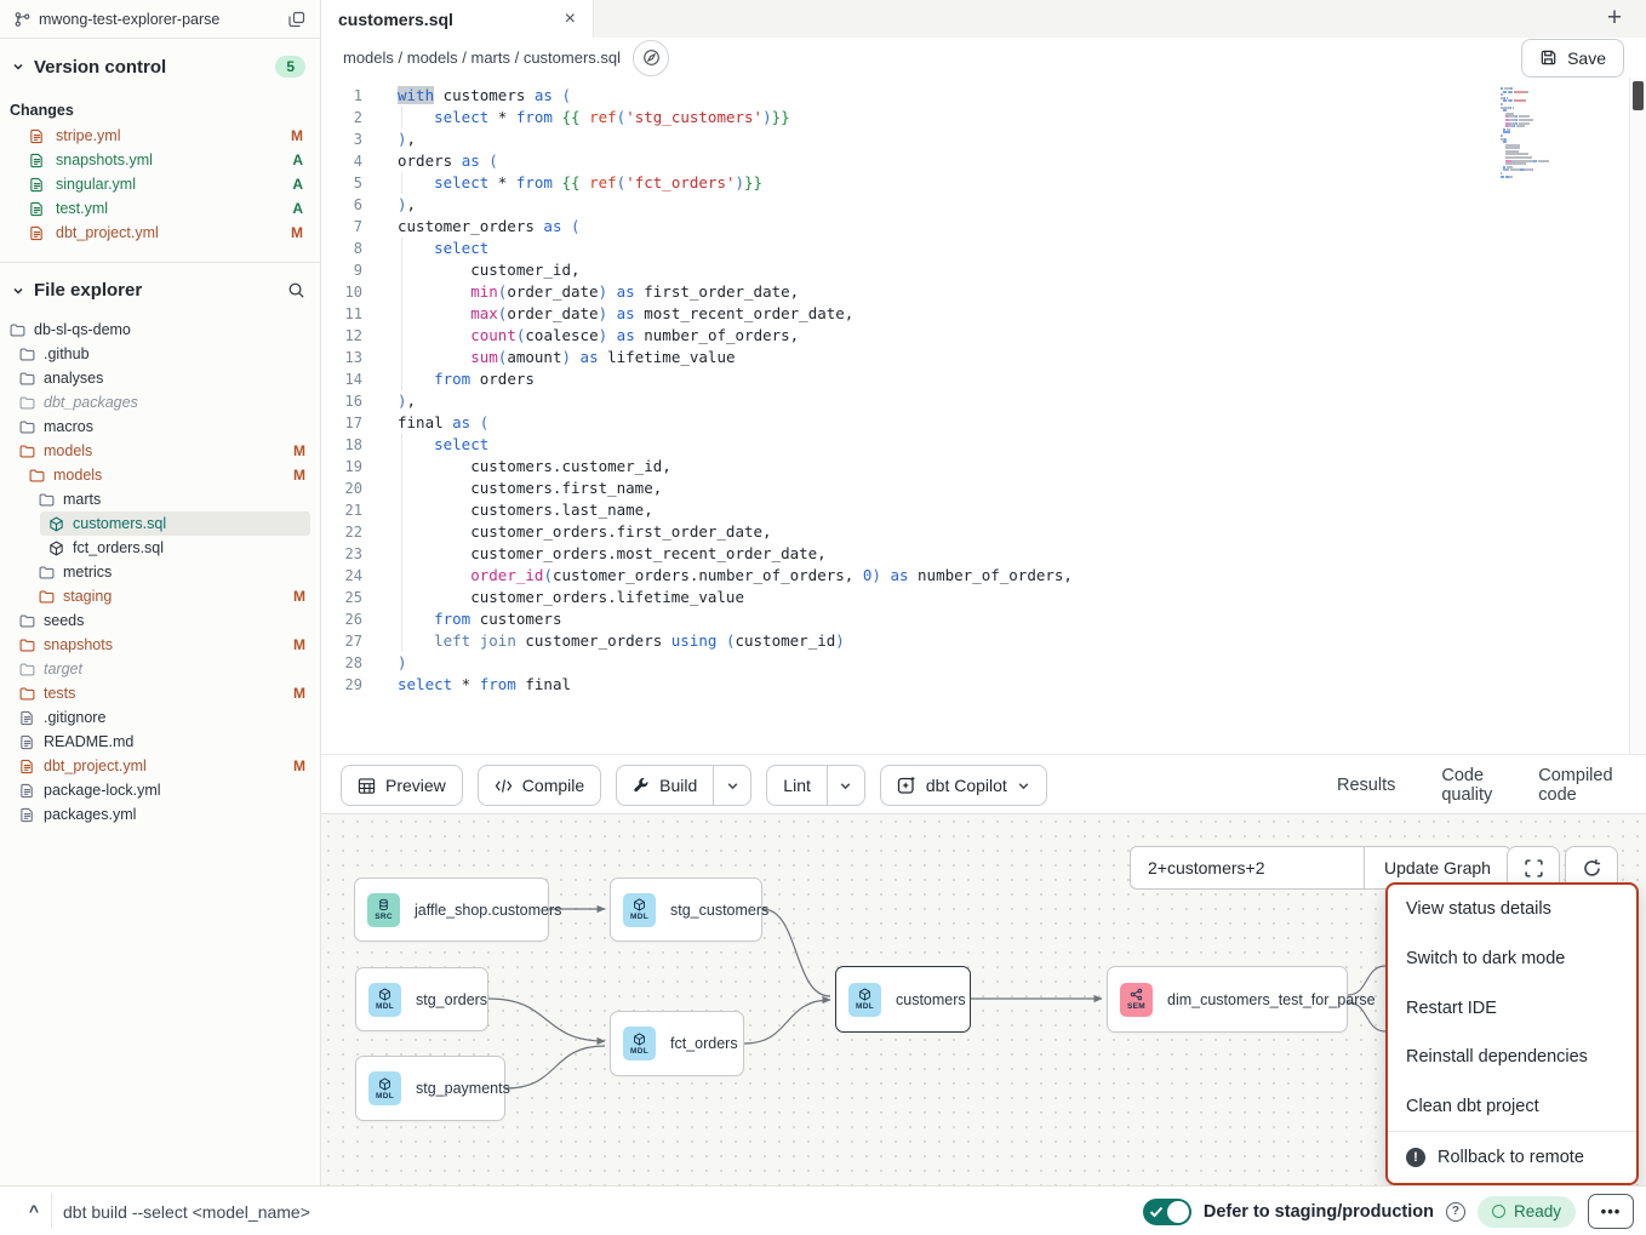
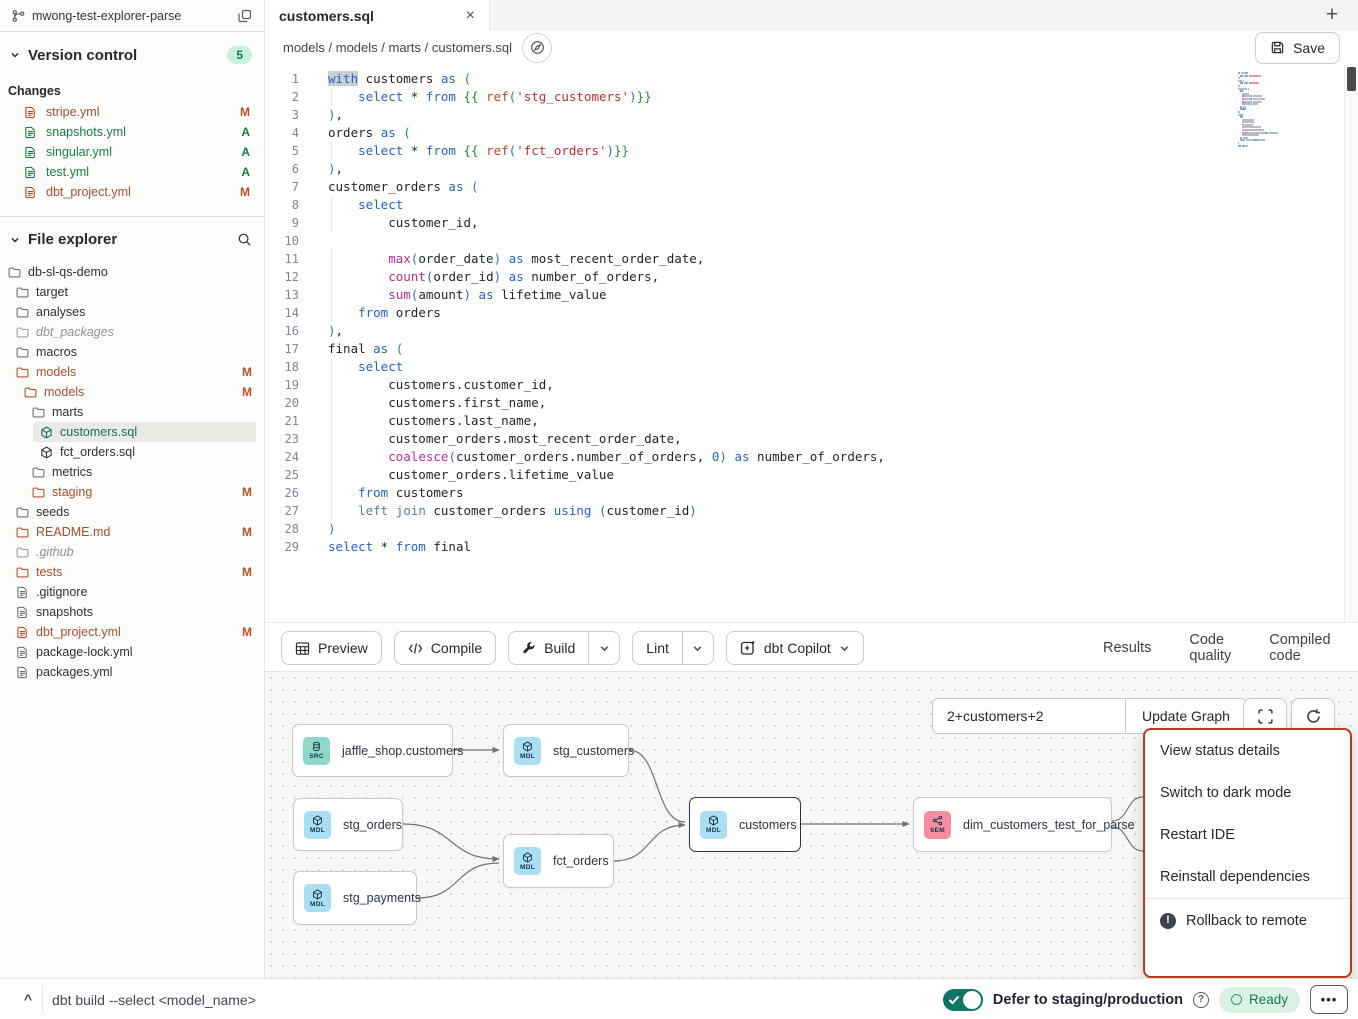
  customers.sql
  ×
  +
  mwong-test-explorer-parse
  Version control
  5
  Changes
  stripe.yml
  M
  snapshots.yml
  A
  singular.yml
  A
  test.yml
  A
  dbt_project.yml
  M
  File explorer
  db-sl-qs-demo
- .github
+ target
  analyses
  dbt_packages
  macros
  models
  M
  models
  M
  marts
  customers.sql
  fct_orders.sql
  metrics
  staging
  M
  seeds
- snapshots
+ README.md
  M
- target
+ .github
  tests
  M
  .gitignore
- README.md
+ snapshots
  dbt_project.yml
  M
  package-lock.yml
  packages.yml
  models / models / marts / customers.sql
  Save
  1
  with customers as (
  2
  select * from {{ ref('stg_customers')}}
  3
  ),
  4
  orders as (
  5
  select * from {{ ref('fct_orders')}}
  6
  ),
  7
  customer_orders as (
  8
  select
  9
  customer_id,
  10
- min(order_date) as first_order_date,
  11
  max(order_date) as most_recent_order_date,
  12
- count(coalesce) as number_of_orders,
+ count(order_id) as number_of_orders,
  13
  sum(amount) as lifetime_value
  14
  from orders
  16
  ),
  17
  final as (
  18
  select
  19
  customers.customer_id,
  20
  customers.first_name,
  21
  customers.last_name,
- 22
- customer_orders.first_order_date,
  23
  customer_orders.most_recent_order_date,
  24
- order_id(customer_orders.number_of_orders, 0) as number_of_orders,
+ coalesce(customer_orders.number_of_orders, 0) as number_of_orders,
  25
  customer_orders.lifetime_value
  26
  from customers
  27
  left join customer_orders using (customer_id)
  28
  )
  29
  select * from final
  Preview
  Compile
  Build
  Lint
  dbt Copilot
  Results
  Code quality
  Compiled code
  jaffle_shop.customers
  stg_customers
  stg_orders
  fct_orders
  stg_payments
  customers
  dim_customers_test_for_parse
  2+customers+2
  Update Graph
  View status details
  Switch to dark mode
  Restart IDE
  Reinstall dependencies
- Clean dbt project
  !
  Rollback to remote
  ^
  dbt build --select <model_name>
  Defer to staging/production
  ?
  Ready
  •••
